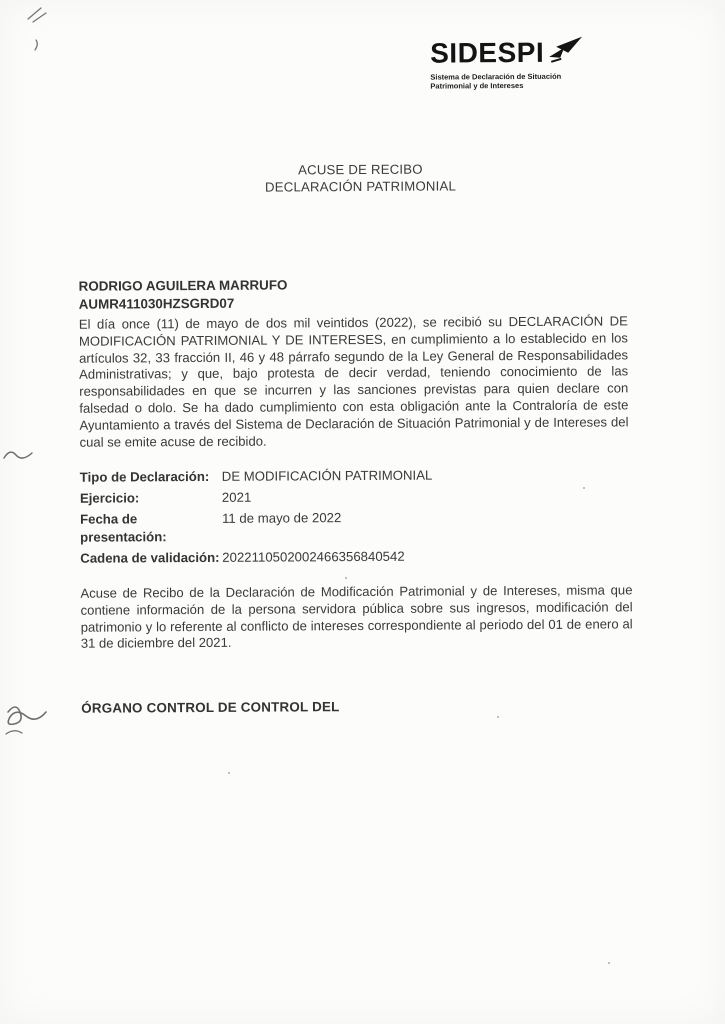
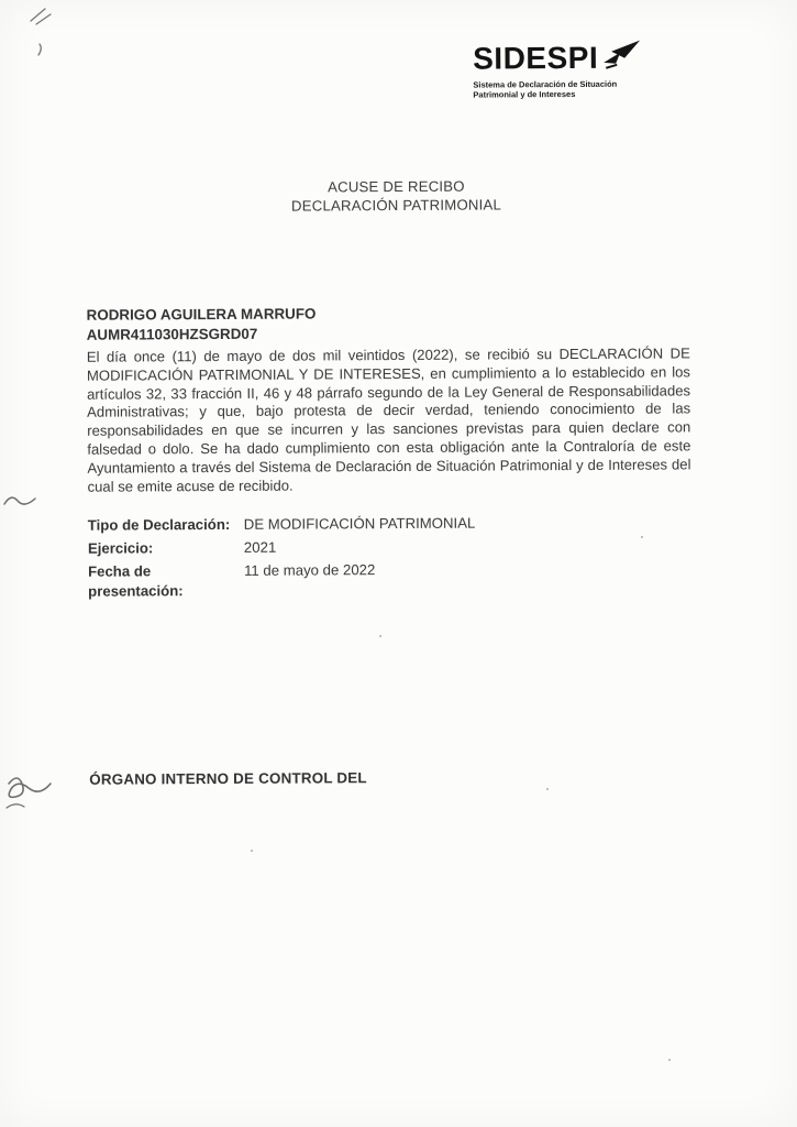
  SIDESPI
  Sistema de Declaración de Situación
  Patrimonial y de Intereses
  ACUSE DE RECIBO
  DECLARACIÓN PATRIMONIAL
  RODRIGO AGUILERA MARRUFO
  AUMR411030HZSGRD07
  El día once (11) de mayo de dos mil veintidos (2022), se recibió su DECLARACIÓN DE MODIFICACIÓN PATRIMONIAL Y DE INTERESES, en cumplimiento a lo establecido en los artículos 32, 33 fracción II, 46 y 48 párrafo segundo de la Ley General de Responsabilidades Administrativas; y que, bajo protesta de decir verdad, teniendo conocimiento de las responsabilidades en que se incurren y las sanciones previstas para quien declare con falsedad o dolo. Se ha dado cumplimiento con esta obligación ante la Contraloría de este Ayuntamiento a través del Sistema de Declaración de Situación Patrimonial y de Intereses del cual se emite acuse de recibido.
  Tipo de Declaración:
  DE MODIFICACIÓN PATRIMONIAL
  Ejercicio:
  2021
  Fecha de presentación:
  11 de mayo de 2022
- Cadena de validación:
- 2022110502002466356840542
- Acuse de Recibo de la Declaración de Modificación Patrimonial y de Intereses, misma que contiene información de la persona servidora pública sobre sus ingresos, modificación del patrimonio y lo referente al conflicto de intereses correspondiente al periodo del 01 de enero al 31 de diciembre del 2021.
- ÓRGANO CONTROL DE CONTROL DEL
+ ÓRGANO INTERNO DE CONTROL DEL
